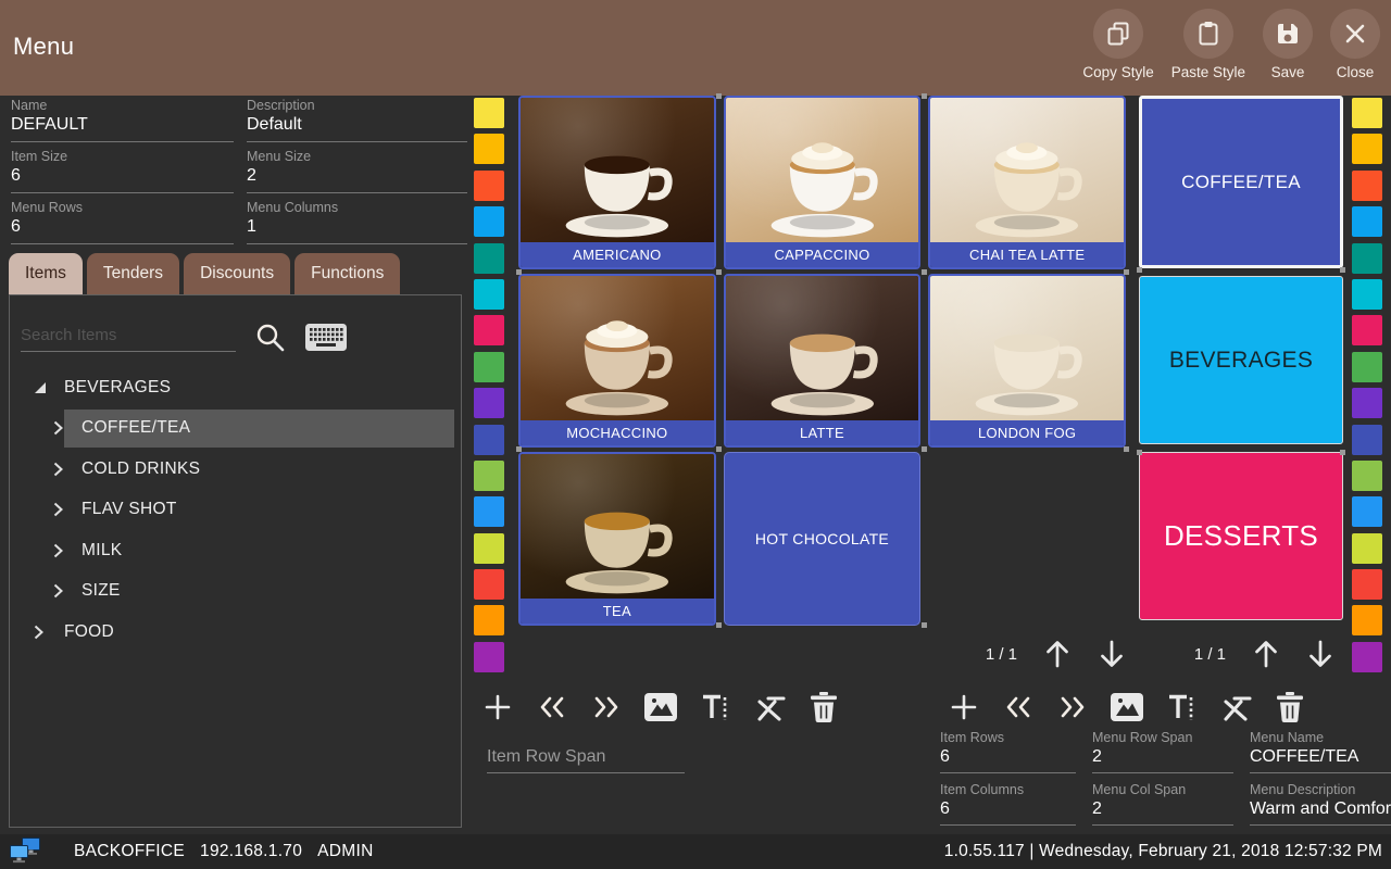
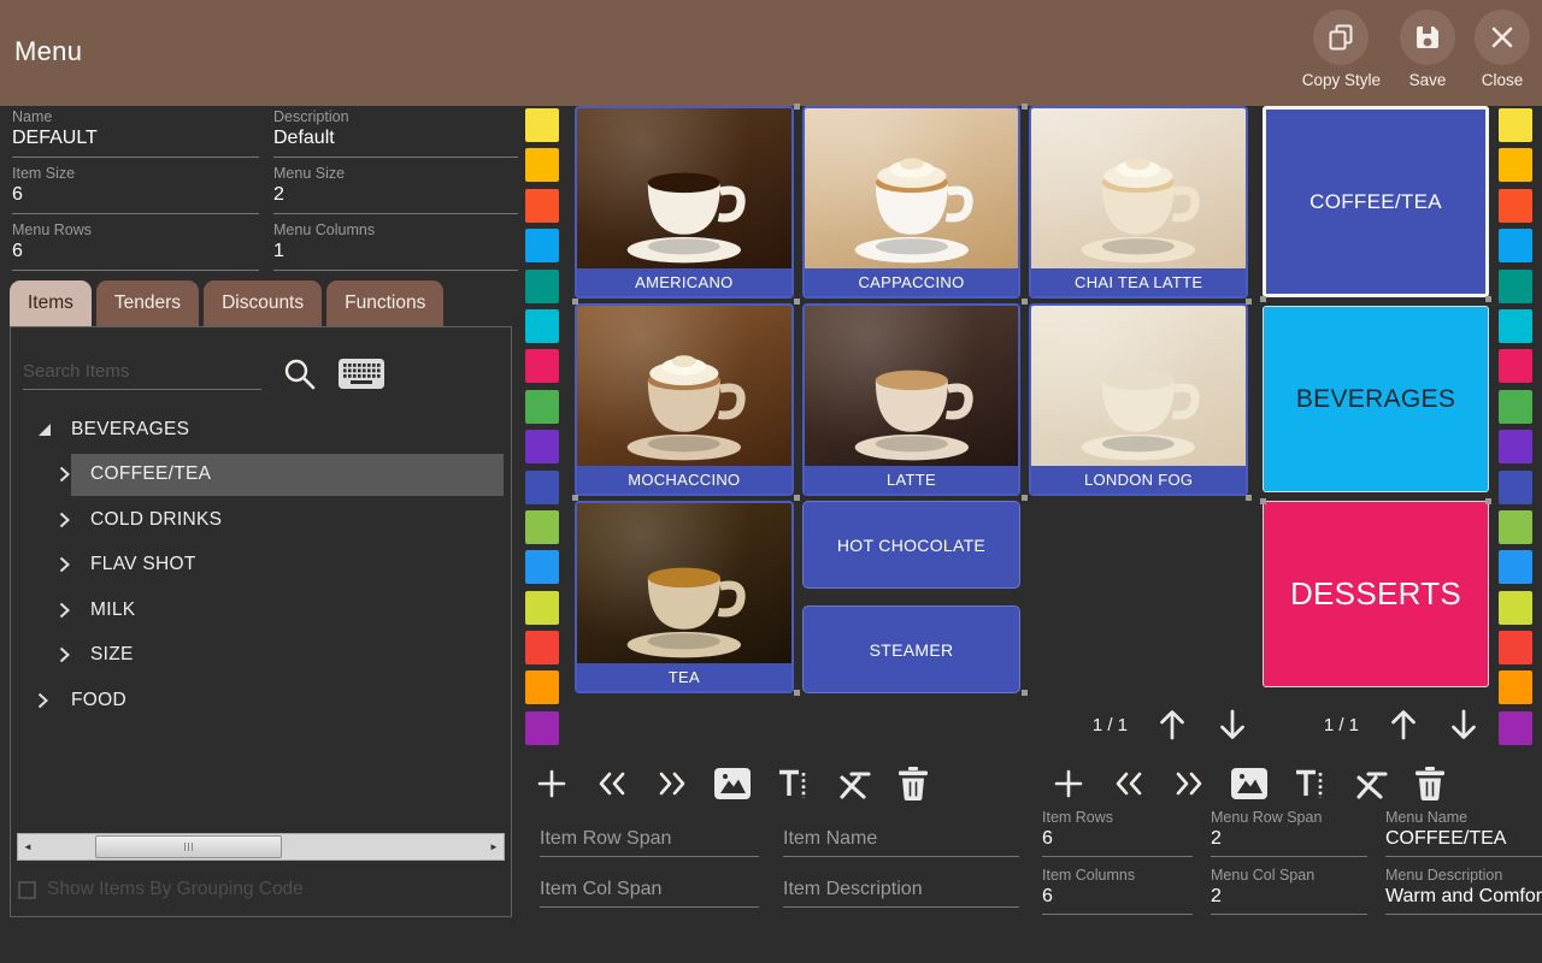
  Menu
  Copy Style
- Paste Style
  Save
  Close
  Name
  DEFAULT
  Description
  Default
  Item Size
  6
  Menu Size
  2
  Menu Rows
  6
  Menu Columns
  1
  Items
  Tenders
  Discounts
  Functions
  Search Items
  BEVERAGES
  COFFEE/TEA
  COLD DRINKS
  FLAV SHOT
  MILK
  SIZE
  FOOD
+ ◄
+ ►
+ Show Items By Grouping Code
  AMERICANO
  CAPPACCINO
  CHAI TEA LATTE
  MOCHACCINO
  LATTE
  LONDON FOG
  TEA
  HOT CHOCOLATE
+ STEAMER
  1 / 1
  Item Row Span
+ Item Name
+ Item Col Span
+ Item Description
  COFFEE/TEA
  BEVERAGES
  DESSERTS
  1 / 1
  Item Rows
  6
  Menu Row Span
  2
  Menu Name
  COFFEE/TEA
  Item Columns
  6
  Menu Col Span
  2
  Menu Description
  Warm and Comfor
- BACKOFFICE
- 192.168.1.70
- ADMIN
- 1.0.55.117 | Wednesday, February 21, 2018 12:57:32 PM
